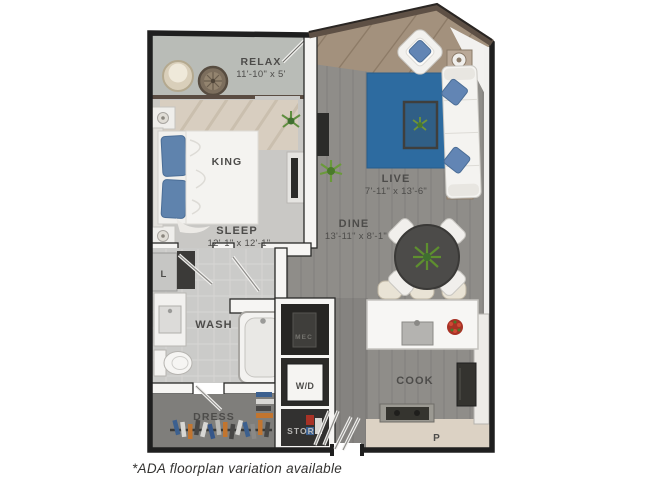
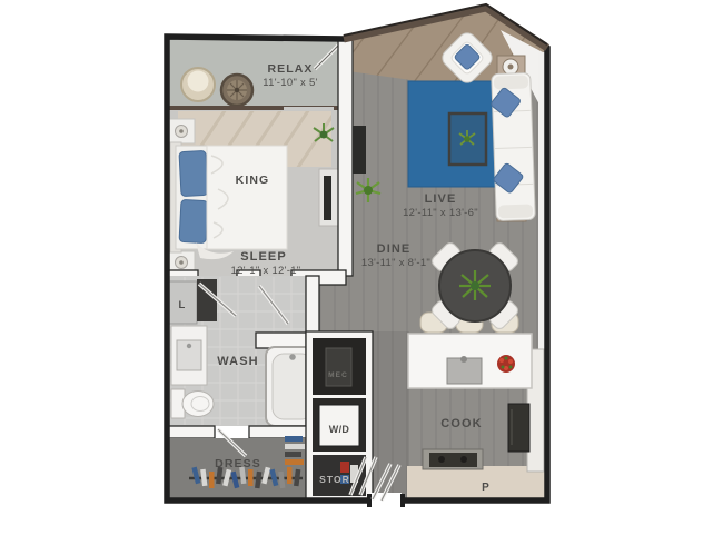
  RELAX
  11'-10" x 5'
  KING
  SLEEP
  12'-1" x 12'-1"
  LIVE
- 7'-11" x 13'-6"
+ 12'-11" x 13'-6"
  DINE
  13'-11" x 8'-1"
  WASH
  DRESS
  COOK
  W/D
  STOR
  L
  P
- *ADA floorplan variation available
